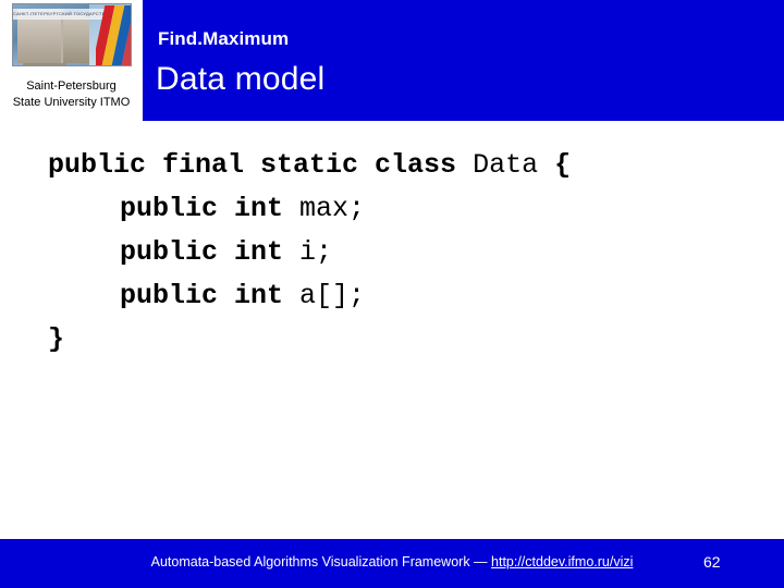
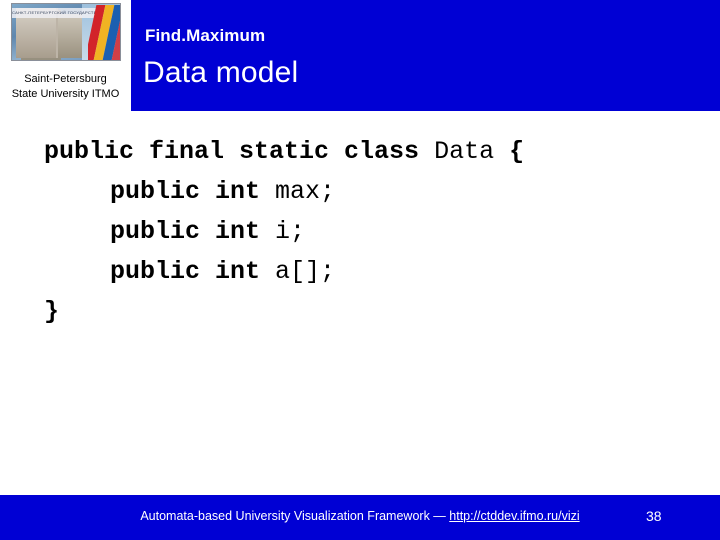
  Saint-Petersburg
  State University ITMO
  Find.Maximum
  Data model
  public final static class Data {
  public int max;
  public int i;
  public int a[];
  }
- Automata-based Algorithms Visualization Framework — http://ctddev.ifmo.ru/vizi
+ Automata-based University Visualization Framework — http://ctddev.ifmo.ru/vizi
- 62
+ 38
